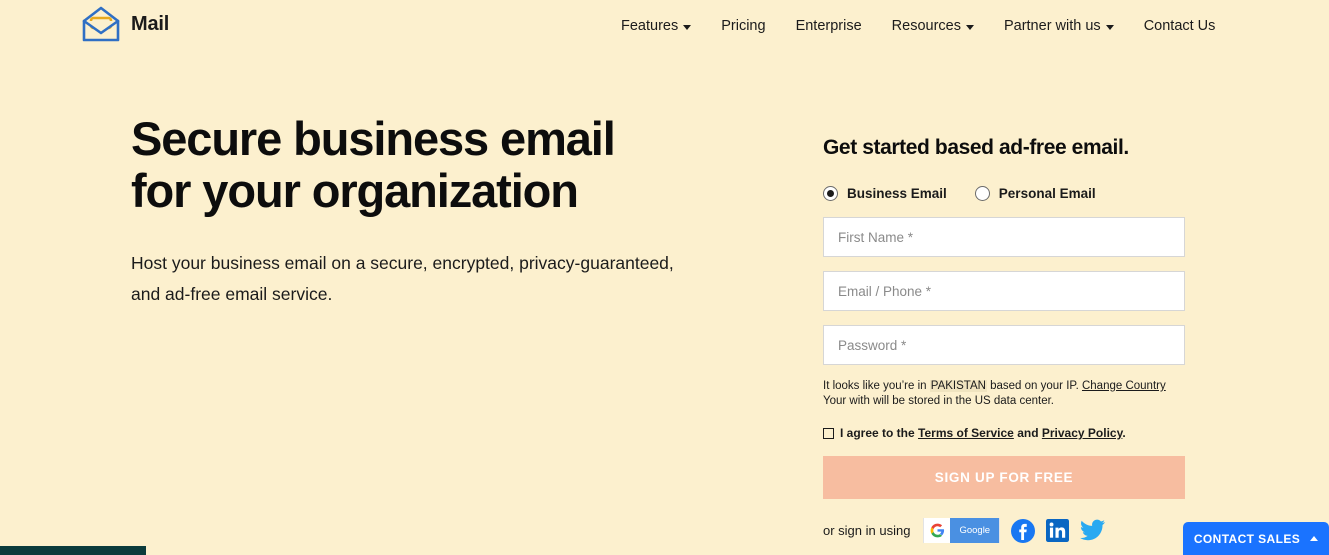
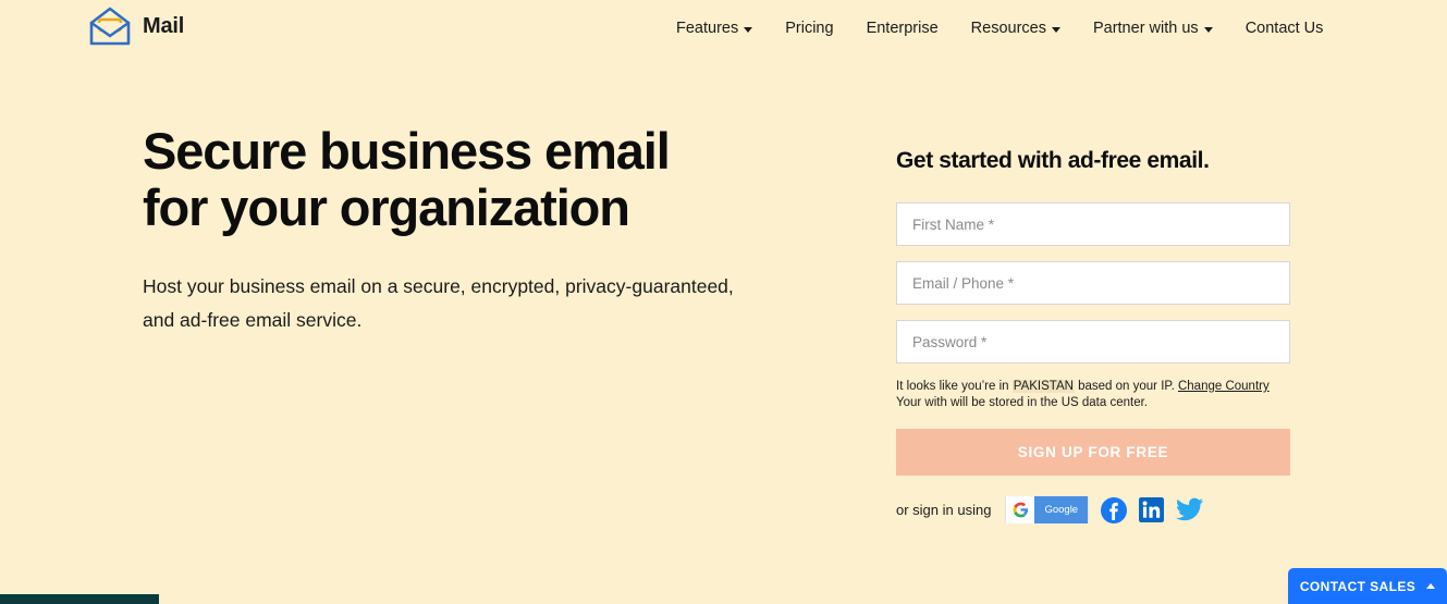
  Mail
  Features
  Pricing
  Enterprise
  Resources
  Partner with us
  Contact Us
  Secure business email
  for your organization
  Host your business email on a secure, encrypted, privacy-guaranteed, and ad-free email service.
- Get started based ad-free email.
+ Get started with ad-free email.
- Business Email
- Personal Email
  First Name *
  Email / Phone *
  Password *
  It looks like you’re in PAKISTAN based on your IP. Change Country
  Your with will be stored in the US data center.
- I agree to the Terms of Service and Privacy Policy.
  SIGN UP FOR FREE
  or sign in using
  Google
  CONTACT SALES
